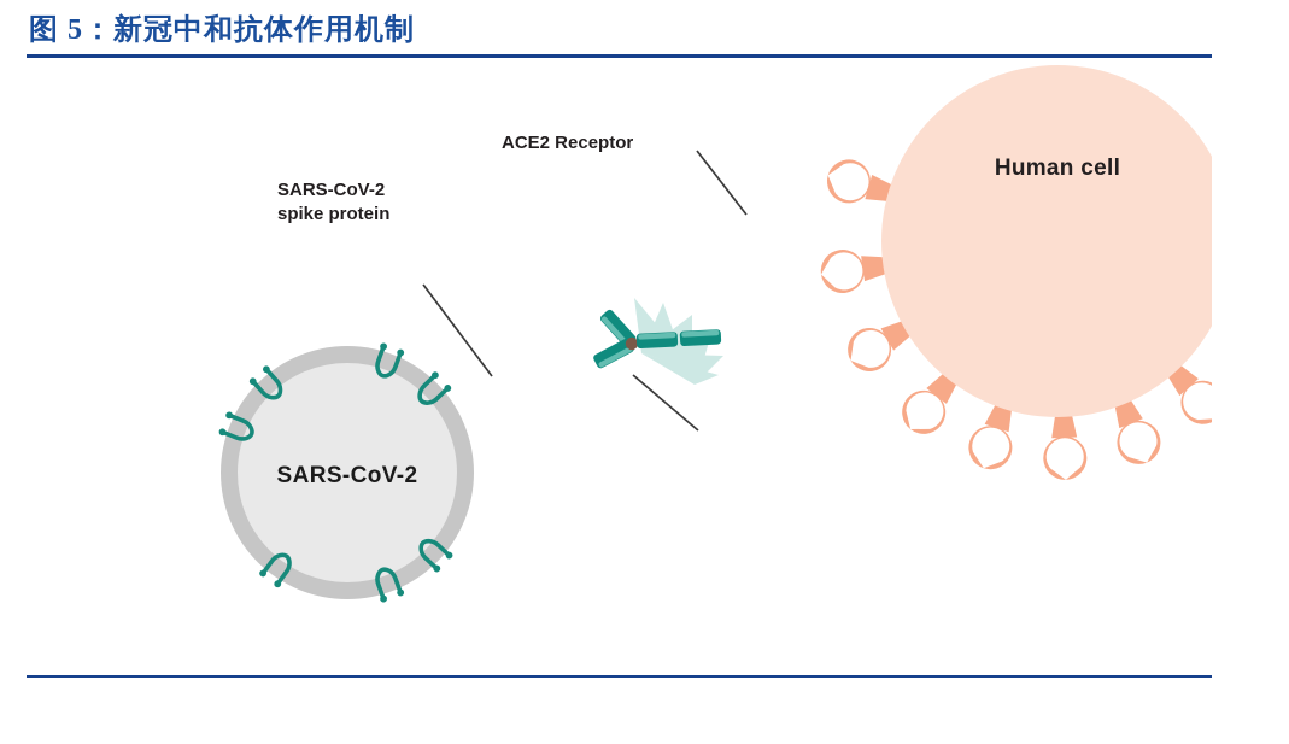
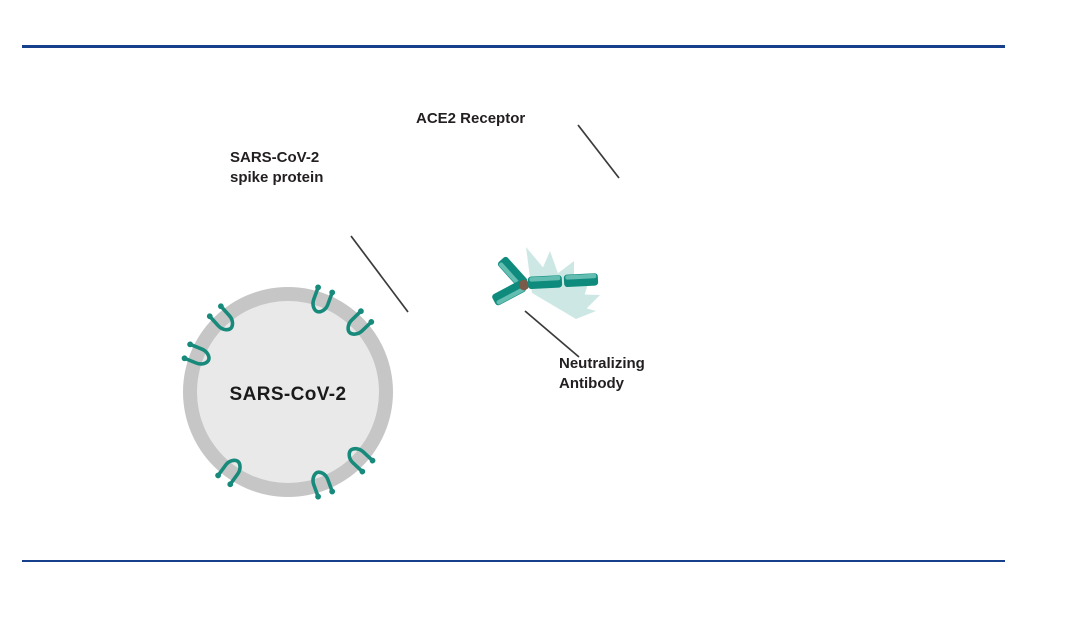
- 图 5：新冠中和抗体作用机制
- Human cell
  SARS-CoV-2
  SARS-CoV-2
  spike protein
  ACE2 Receptor
+ Neutralizing
+ Antibody
